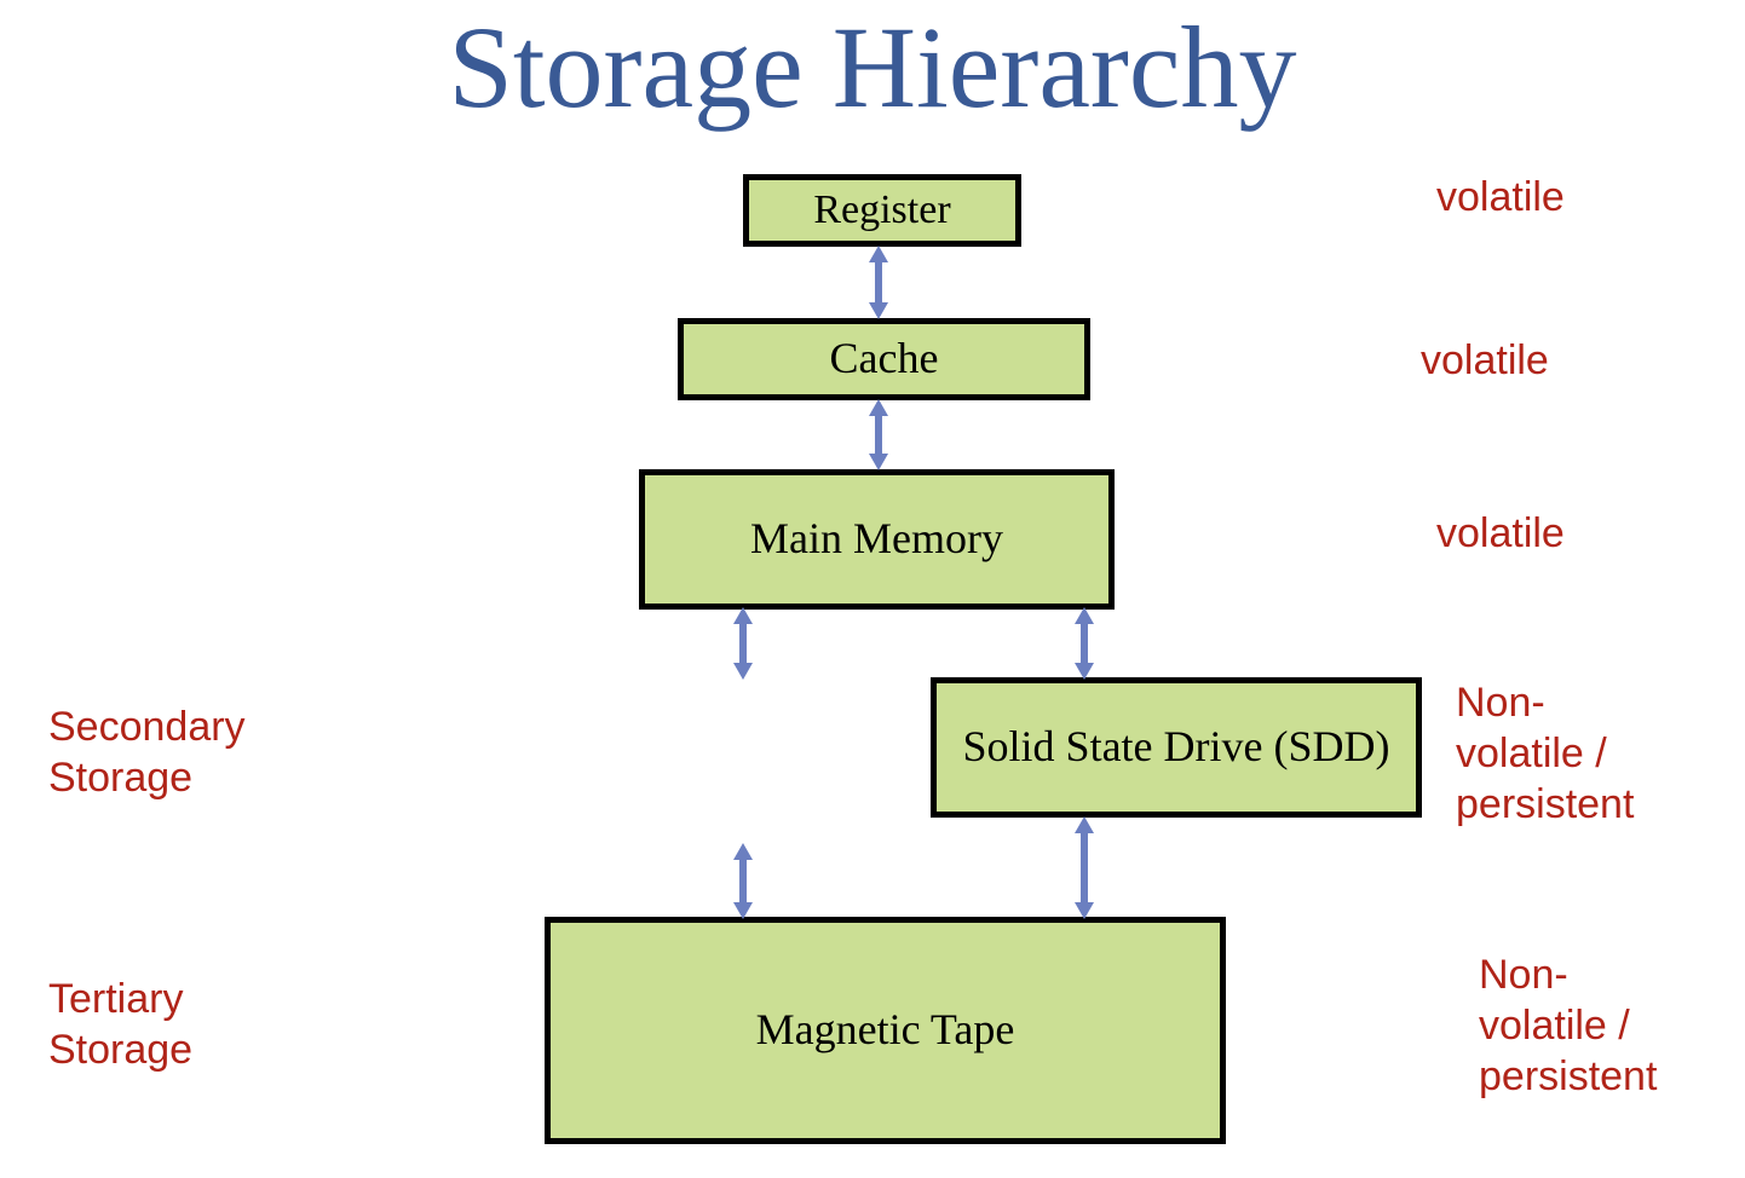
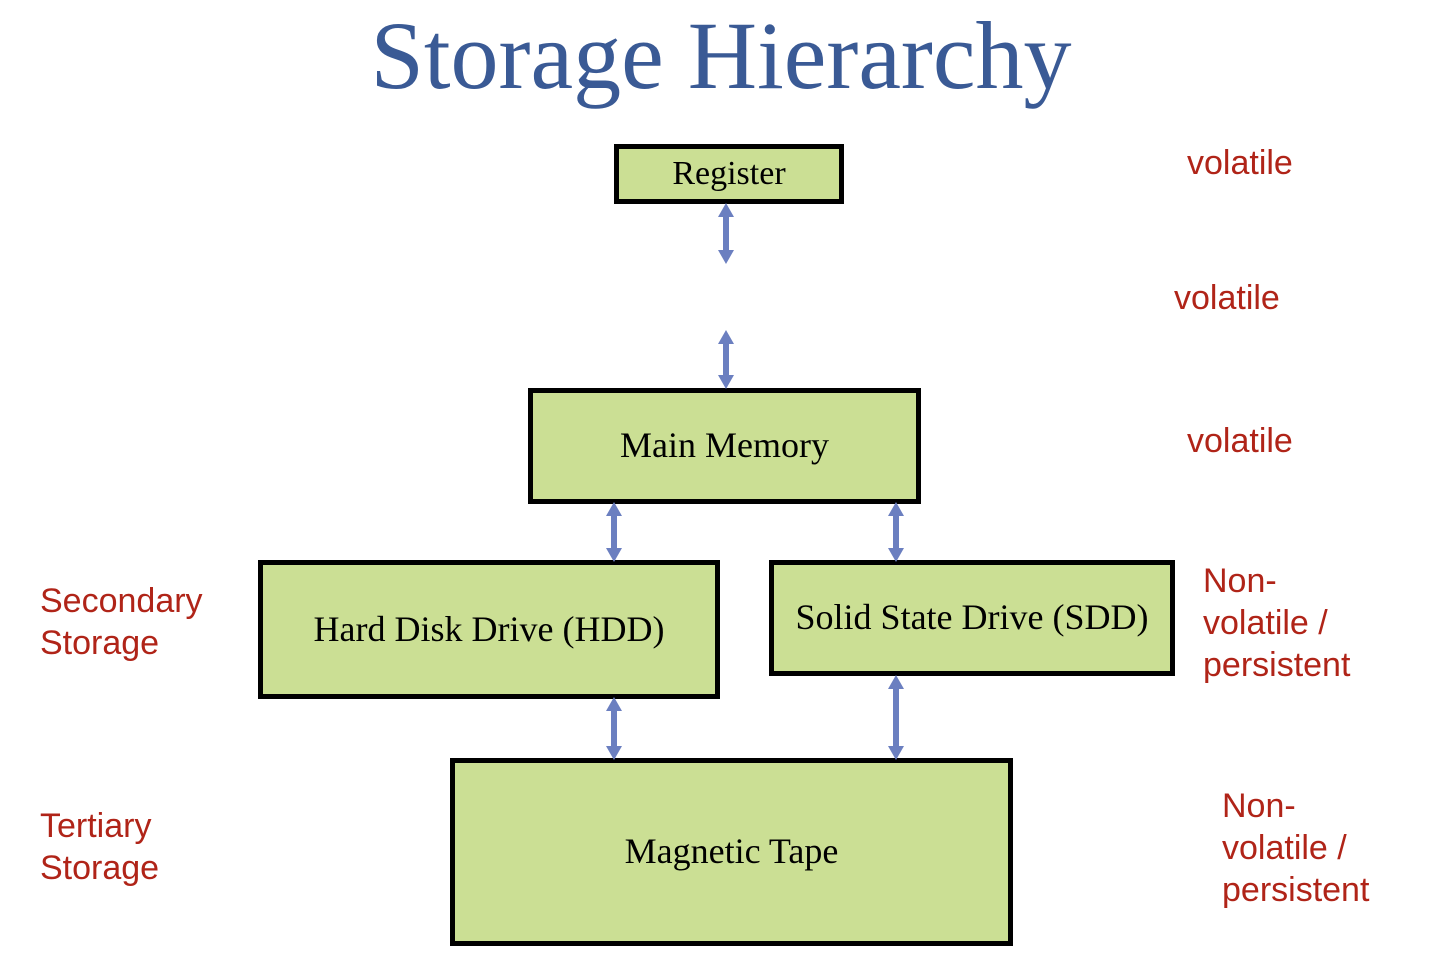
  Storage Hierarchy
  Register
- Cache
  Main Memory
+ Hard Disk Drive (HDD)
  Solid State Drive (SDD)
  Magnetic Tape
  volatile
  volatile
  volatile
  Non-
  volatile /
  persistent
  Non-
  volatile /
  persistent
  Secondary
  Storage
  Tertiary
  Storage
